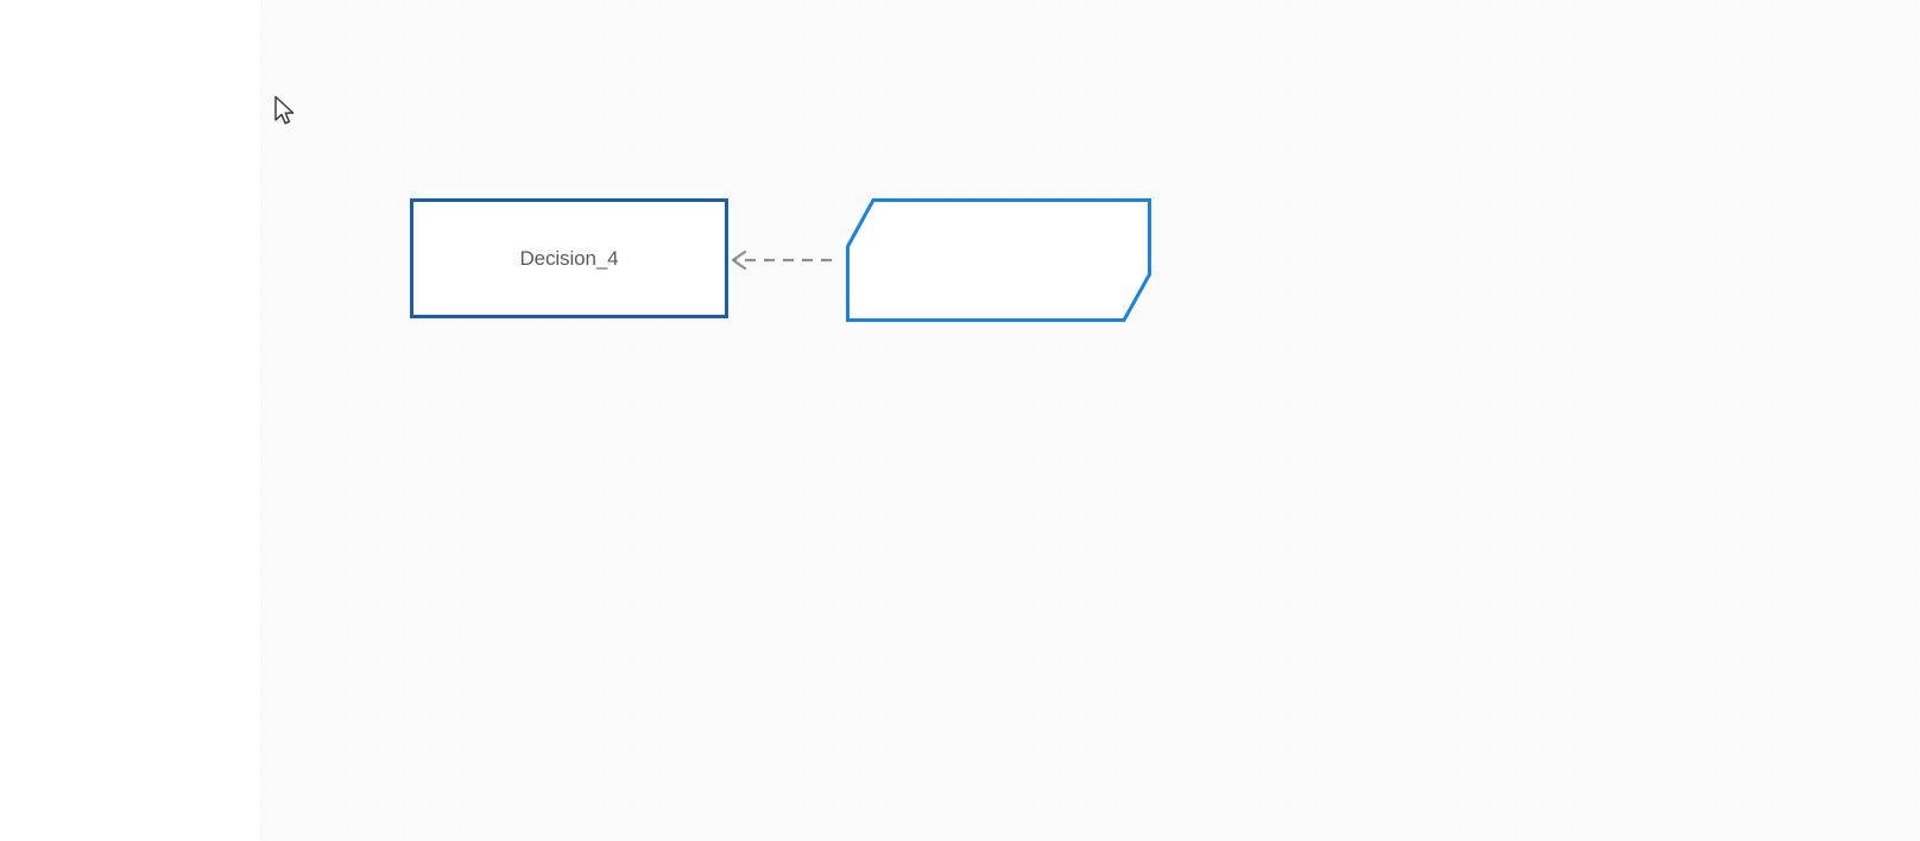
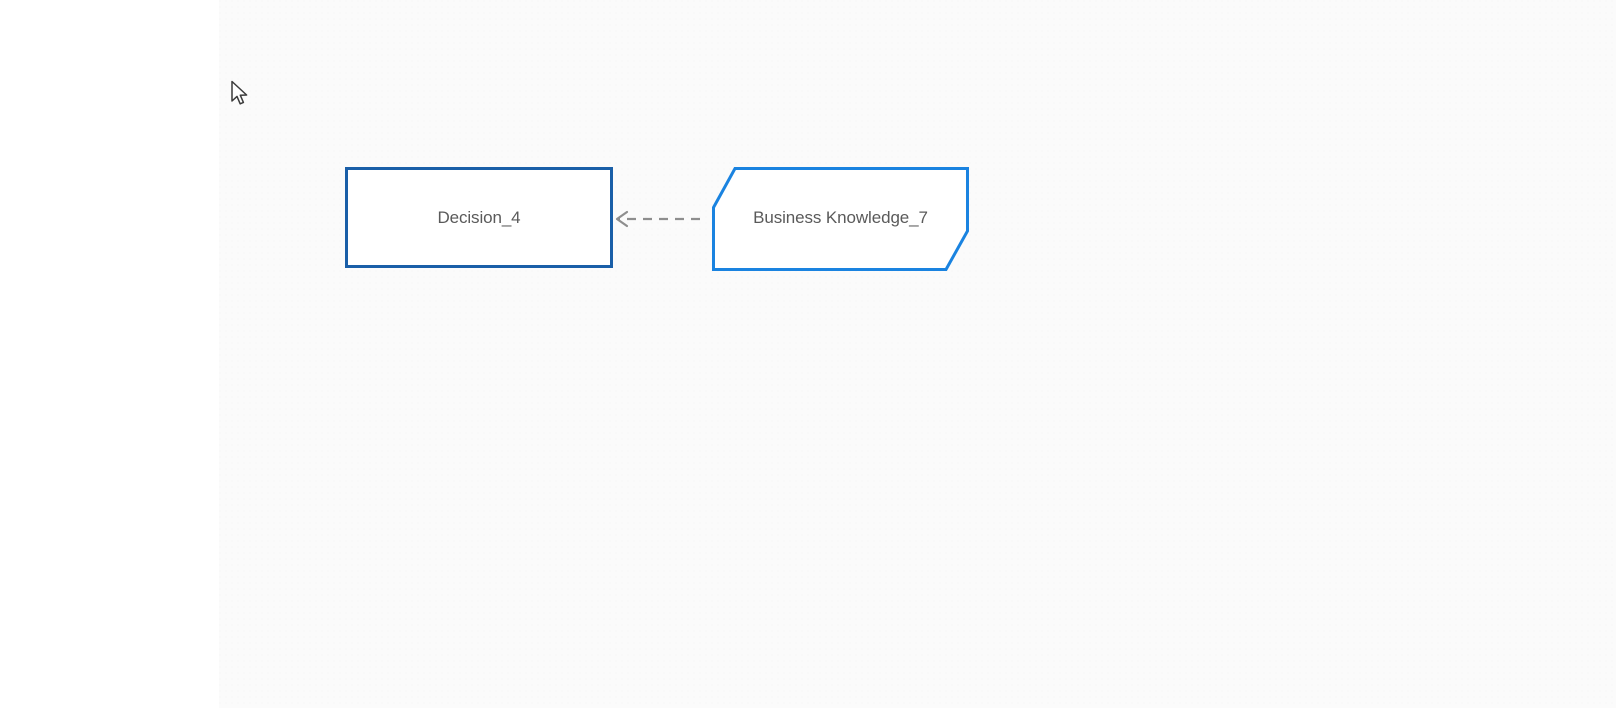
  Decision_4
+ Business Knowledge_7
